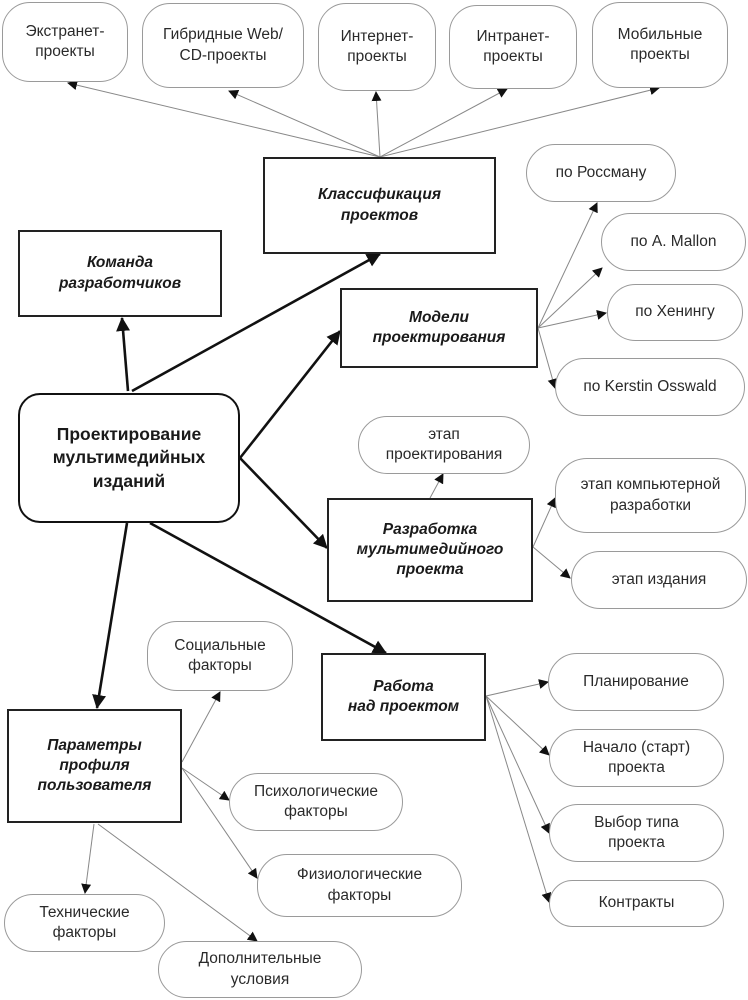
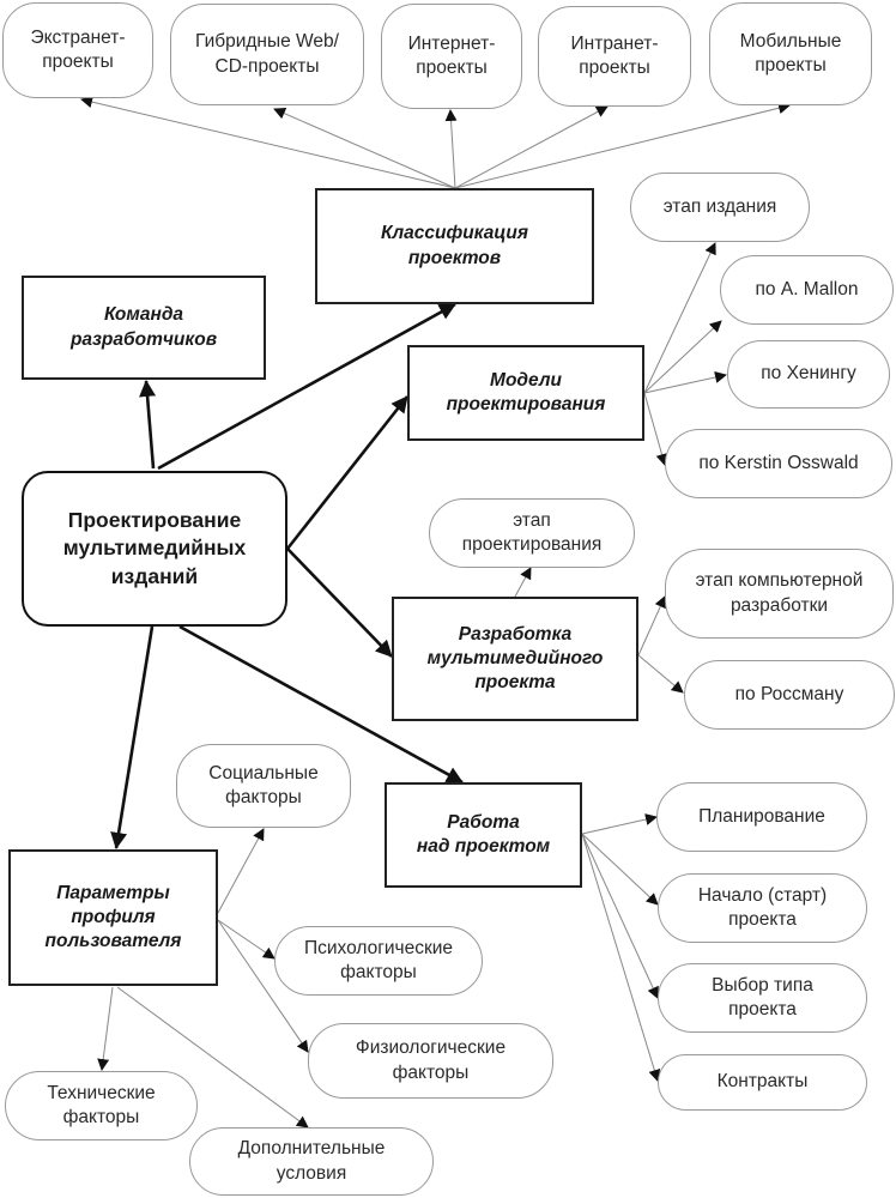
  Проектирование
  мультимедийных
  изданий
  Команда
  разработчиков
  Классификация
  проектов
  Модели
  проектирования
  Разработка
  мультимедийного
  проекта
  Работа
  над проектом
  Параметры
  профиля
  пользователя
  Экстранет-
  проекты
  Гибридные Web/
  CD-проекты
  Интернет-
  проекты
  Интранет-
  проекты
  Мобильные
  проекты
- по Россману
+ этап издания
  по A. Mallon
  по Хенингу
  по Kerstin Osswald
  этап
  проектирования
  этап компьютерной
  разработки
- этап издания
+ по Россману
  Планирование
  Начало (старт)
  проекта
  Выбор типа
  проекта
  Контракты
  Социальные
  факторы
  Психологические
  факторы
  Физиологические
  факторы
  Технические
  факторы
  Дополнительные
  условия
